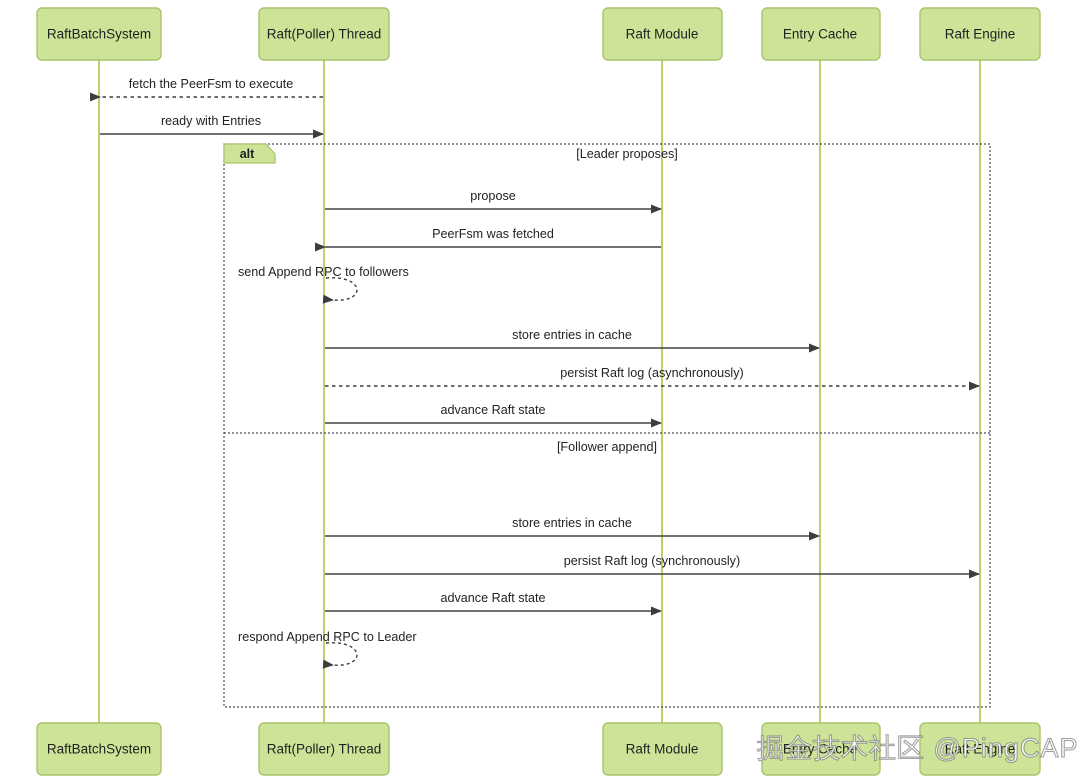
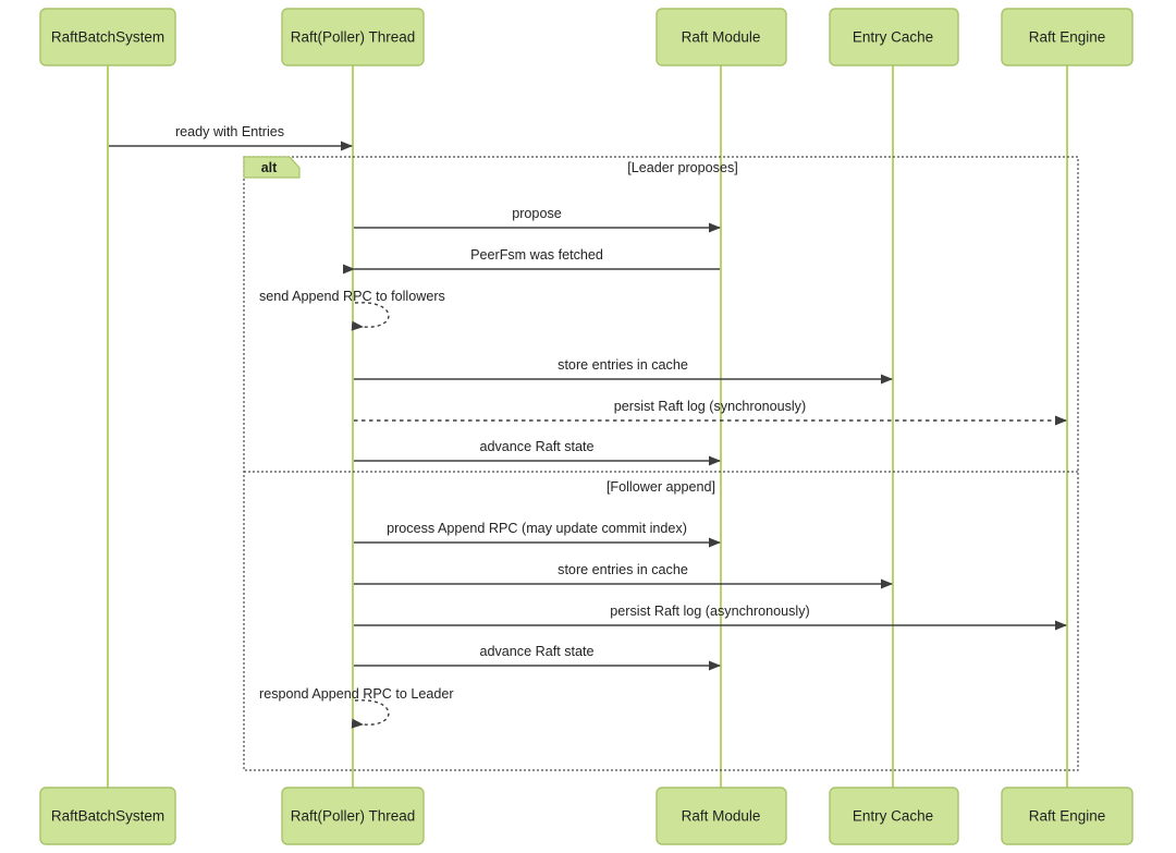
  alt
  [Leader proposes]
  [Follower append]
- fetch the PeerFsm to execute
  ready with Entries
  propose
  PeerFsm was fetched
  send Append RPC to followers
  store entries in cache
- persist Raft log (asynchronously)
+ persist Raft log (synchronously)
  advance Raft state
+ process Append RPC (may update commit index)
  store entries in cache
- persist Raft log (synchronously)
+ persist Raft log (asynchronously)
  advance Raft state
  respond Append RPC to Leader
  RaftBatchSystem
  Raft(Poller) Thread
  Raft Module
  Entry Cache
  Raft Engine
  RaftBatchSystem
  Raft(Poller) Thread
  Raft Module
  Entry Cache
  Raft Engine
- 掘金技术社区 @PingCAP
